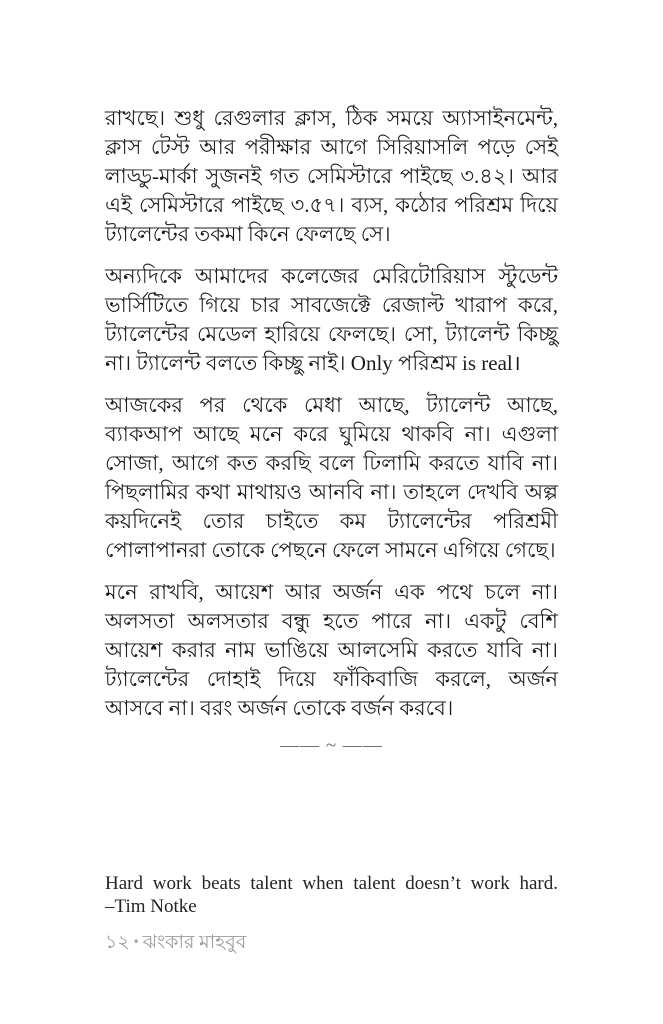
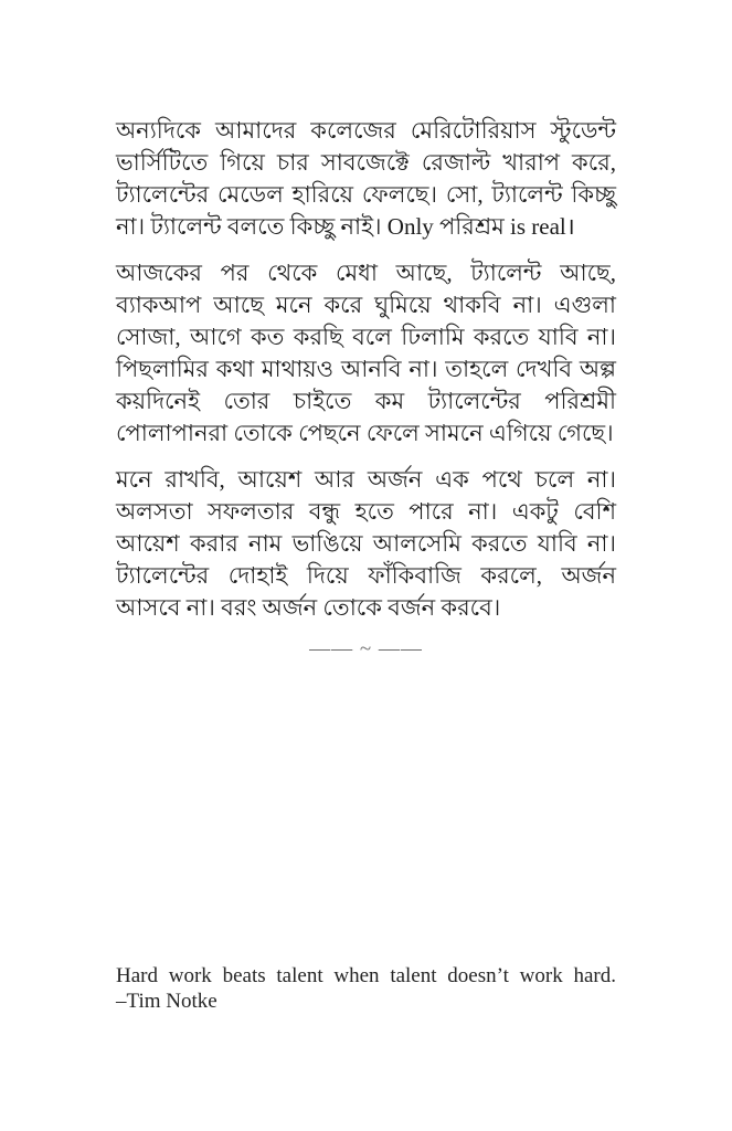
- রাখছে। শুধু রেগুলার ক্লাস, ঠিক সময়ে অ্যাসাইনমেন্ট, ক্লাস টেস্ট আর পরীক্ষার আগে সিরিয়াসলি পড়ে সেই লাড্ডু-মার্কা সুজনই গত সেমিস্টারে পাইছে ৩.৪২। আর এই সেমিস্টারে পাইছে ৩.৫৭। ব্যস, কঠোর পরিশ্রম দিয়ে ট্যালেন্টের তকমা কিনে ফেলছে সে।
  অন্যদিকে আমাদের কলেজের মেরিটোরিয়াস স্টুডেন্ট ভার্সিটিতে গিয়ে চার সাবজেক্টে রেজাল্ট খারাপ করে, ট্যালেন্টের মেডেল হারিয়ে ফেলছে। সো, ট্যালেন্ট কিচ্ছু না। ট্যালেন্ট বলতে কিচ্ছু নাই। Only পরিশ্রম is real।
  আজকের পর থেকে মেধা আছে, ট্যালেন্ট আছে, ব্যাকআপ আছে মনে করে ঘুমিয়ে থাকবি না। এগুলা সোজা, আগে কত করছি বলে ঢিলামি করতে যাবি না। পিছলামির কথা মাথায়ও আনবি না। তাহলে দেখবি অল্প কয়দিনেই তোর চাইতে কম ট্যালেন্টের পরিশ্রমী পোলাপানরা তোকে পেছনে ফেলে সামনে এগিয়ে গেছে।
- মনে রাখবি, আয়েশ আর অর্জন এক পথে চলে না। অলসতা অলসতার বন্ধু হতে পারে না। একটু বেশি আয়েশ করার নাম ভাঙিয়ে আলসেমি করতে যাবি না। ট্যালেন্টের দোহাই দিয়ে ফাঁকিবাজি করলে, অর্জন আসবে না। বরং অর্জন তোকে বর্জন করবে।
+ মনে রাখবি, আয়েশ আর অর্জন এক পথে চলে না। অলসতা সফলতার বন্ধু হতে পারে না। একটু বেশি আয়েশ করার নাম ভাঙিয়ে আলসেমি করতে যাবি না। ট্যালেন্টের দোহাই দিয়ে ফাঁকিবাজি করলে, অর্জন আসবে না। বরং অর্জন তোকে বর্জন করবে।
  —— ~ ——
  Hard work beats talent when talent doesn’t work hard.
  –Tim Notke
- ১২ • ঝংকার মাহবুব
